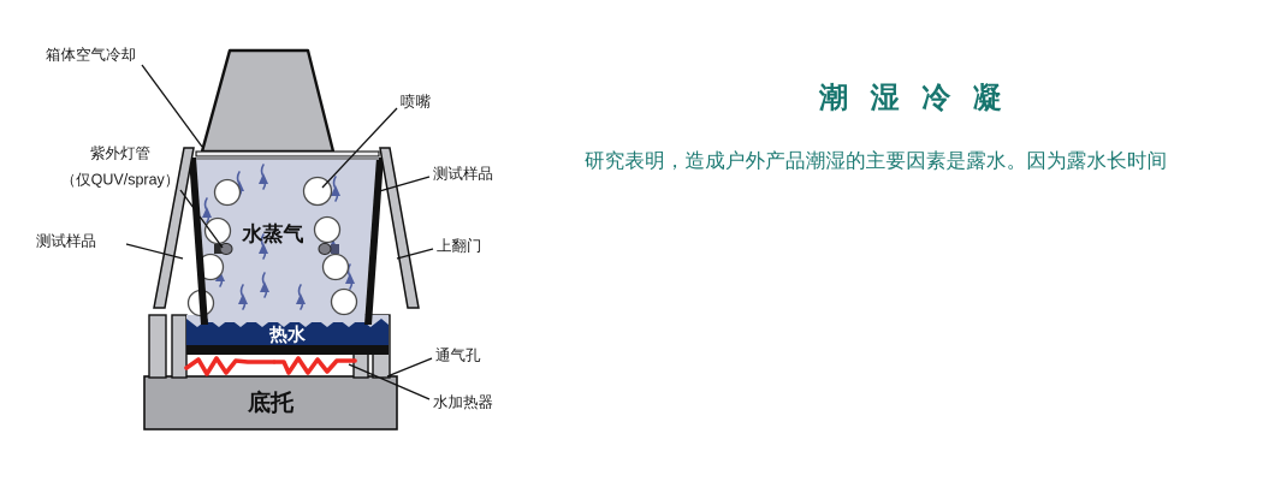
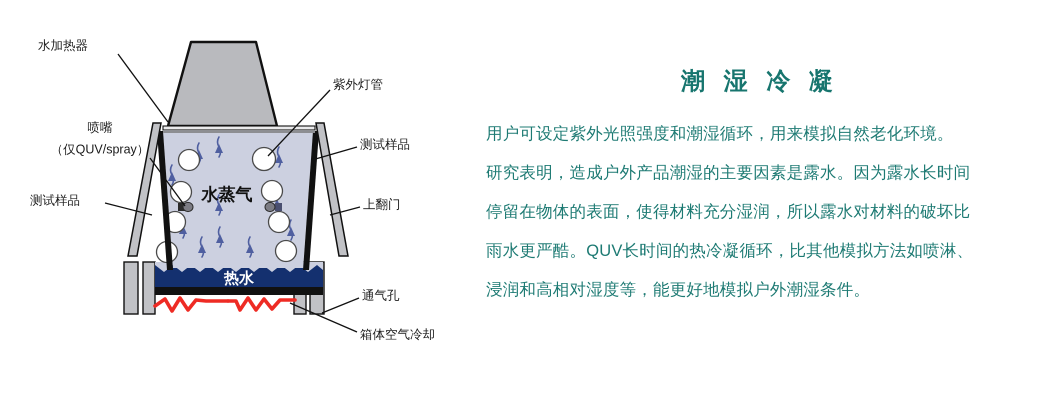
- 底托
  热水
  水蒸气
- 箱体空气冷却
+ 水加热器
- 紫外灯管
+ 喷嘴
  （仅QUV/spray）
  测试样品
- 喷嘴
+ 紫外灯管
  测试样品
  上翻门
  通气孔
- 水加热器
+ 箱体空气冷却
  潮 湿 冷 凝
+ 用户可设定紫外光照强度和潮湿循环，用来模拟自然老化环境。
  研究表明，造成户外产品潮湿的主要因素是露水。因为露水长时间
+ 停留在物体的表面，使得材料充分湿润，所以露水对材料的破坏比
+ 雨水更严酷。QUV长时间的热冷凝循环，比其他模拟方法如喷淋、
+ 浸润和高相对湿度等，能更好地模拟户外潮湿条件。
